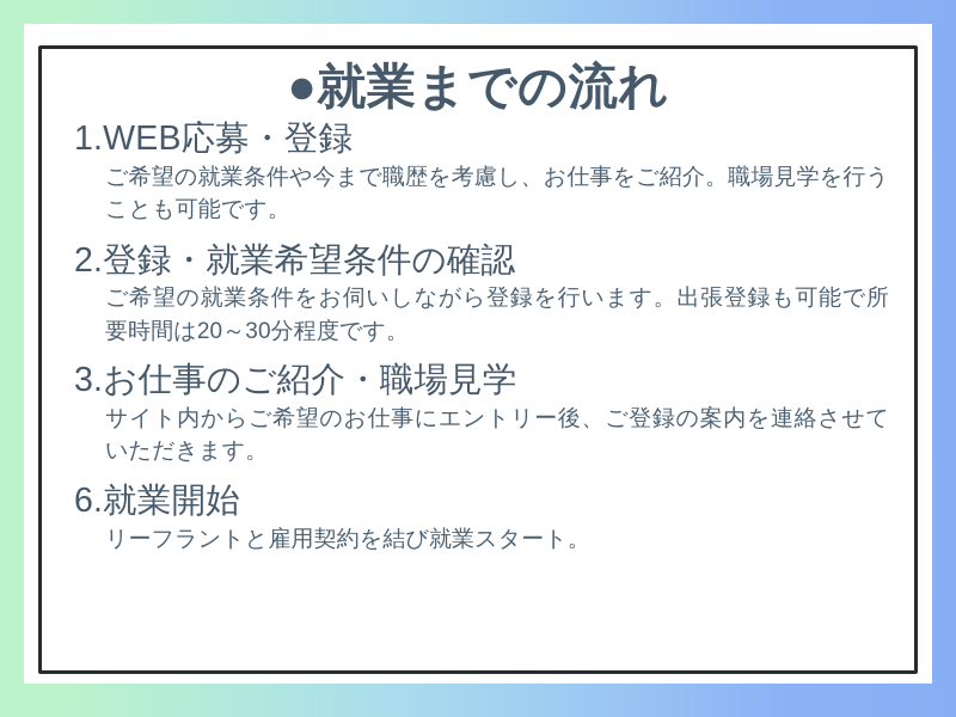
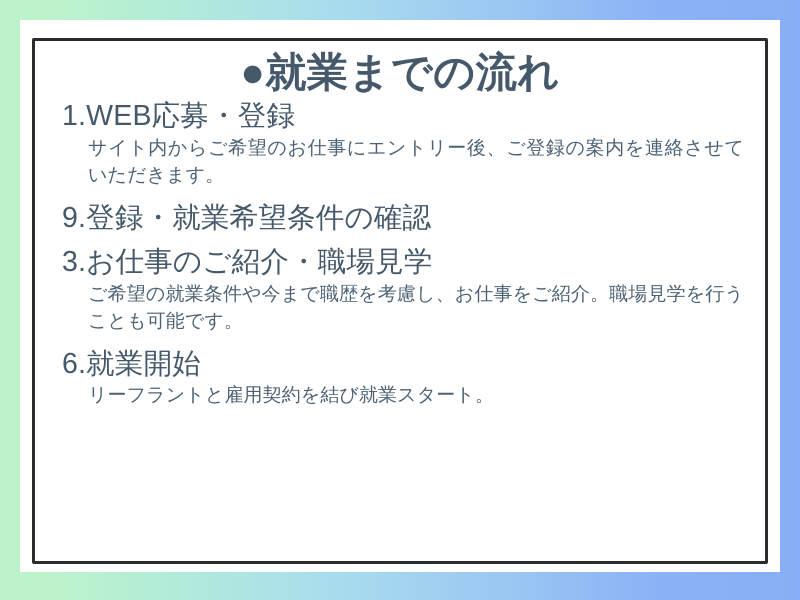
  ●就業までの流れ
  1.WEB応募・登録
- ご希望の就業条件や今まで職歴を考慮し、お仕事をご紹介。職場見学を行うことも可能です。
+ サイト内からご希望のお仕事にエントリー後、ご登録の案内を連絡させていただきます。
- 2.登録・就業希望条件の確認
+ 9.登録・就業希望条件の確認
- ご希望の就業条件をお伺いしながら登録を行います。出張登録も可能で所要時間は20～30分程度です。
  3.お仕事のご紹介・職場見学
- サイト内からご希望のお仕事にエントリー後、ご登録の案内を連絡させていただきます。
+ ご希望の就業条件や今まで職歴を考慮し、お仕事をご紹介。職場見学を行うことも可能です。
  6.就業開始
  リーフラントと雇用契約を結び就業スタート。
